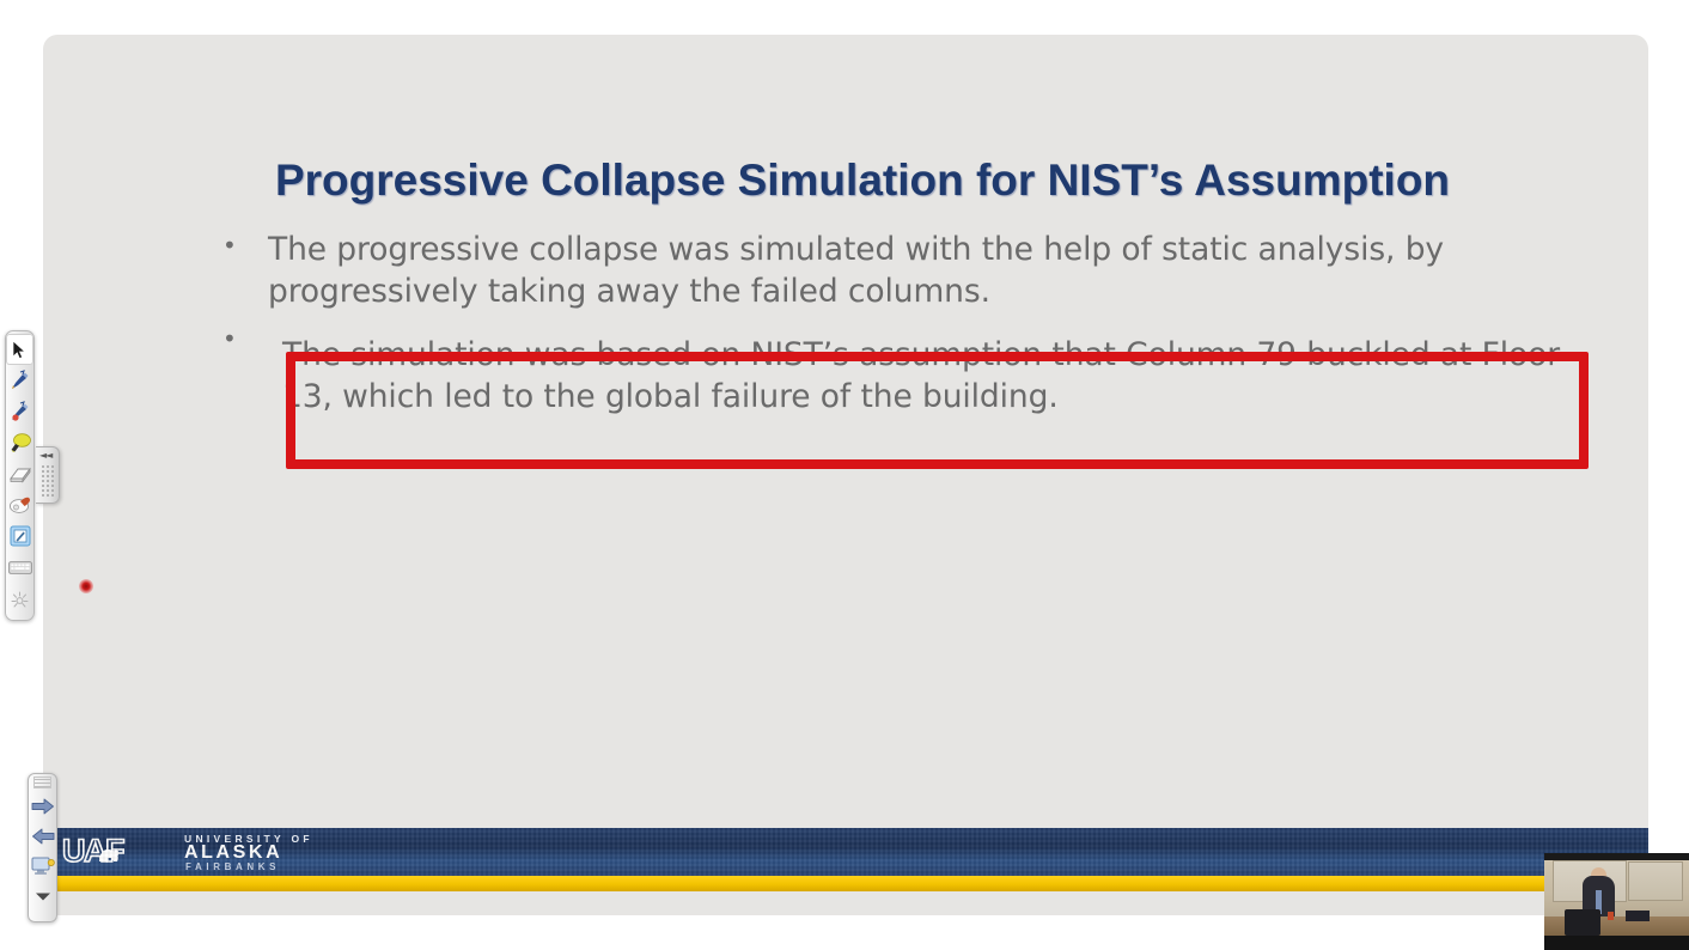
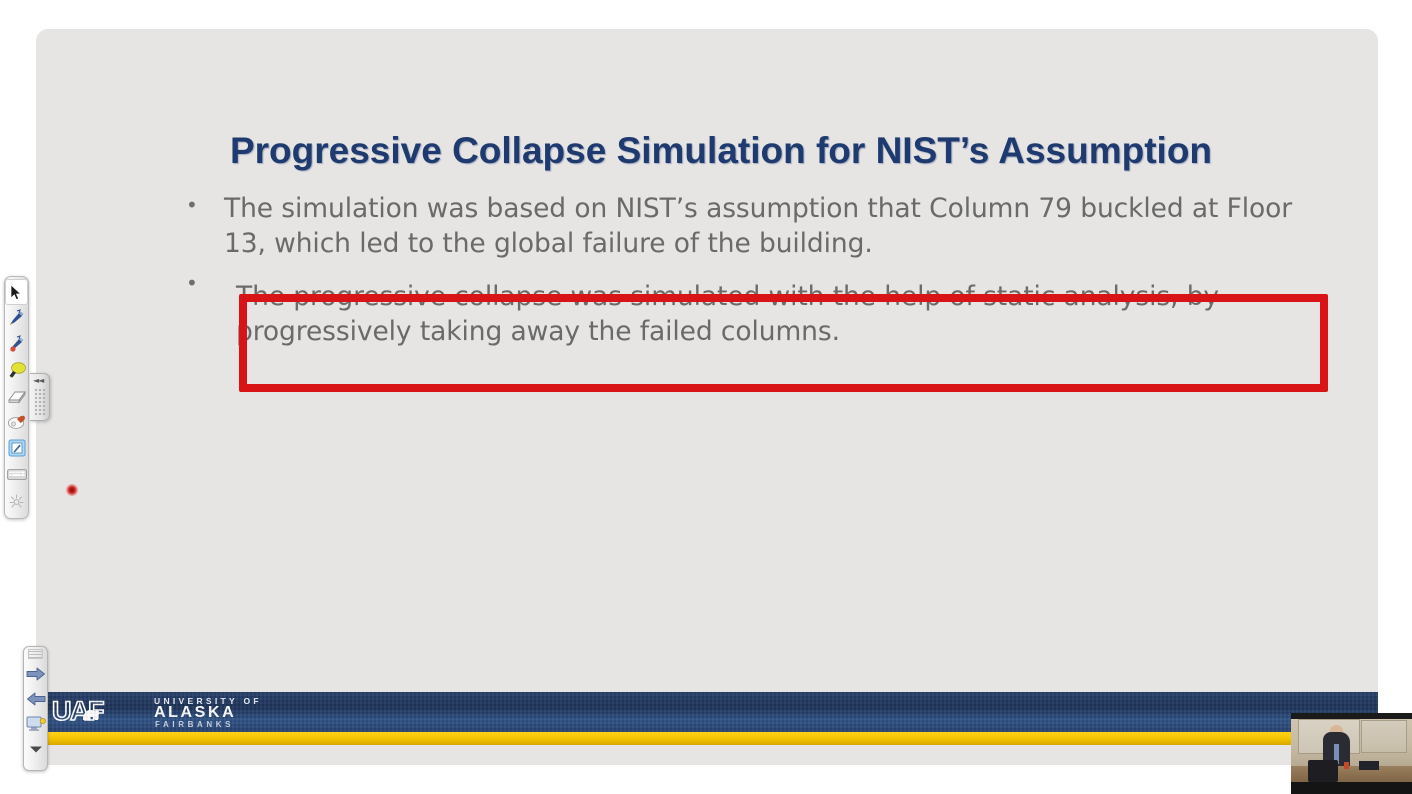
  Progressive Collapse Simulation for NIST’s Assumption
  •
- The progressive collapse was simulated with the help of static analysis, by progressively taking away the failed columns.
+ The simulation was based on NIST’s assumption that Column 79 buckled at Floor 13, which led to the global failure of the building.
  •
- The simulation was based on NIST’s assumption that Column 79 buckled at Floor 13, which led to the global failure of the building.
+ The progressive collapse was simulated with the help of static analysis, by progressively taking away the failed columns.
  ◄◄
